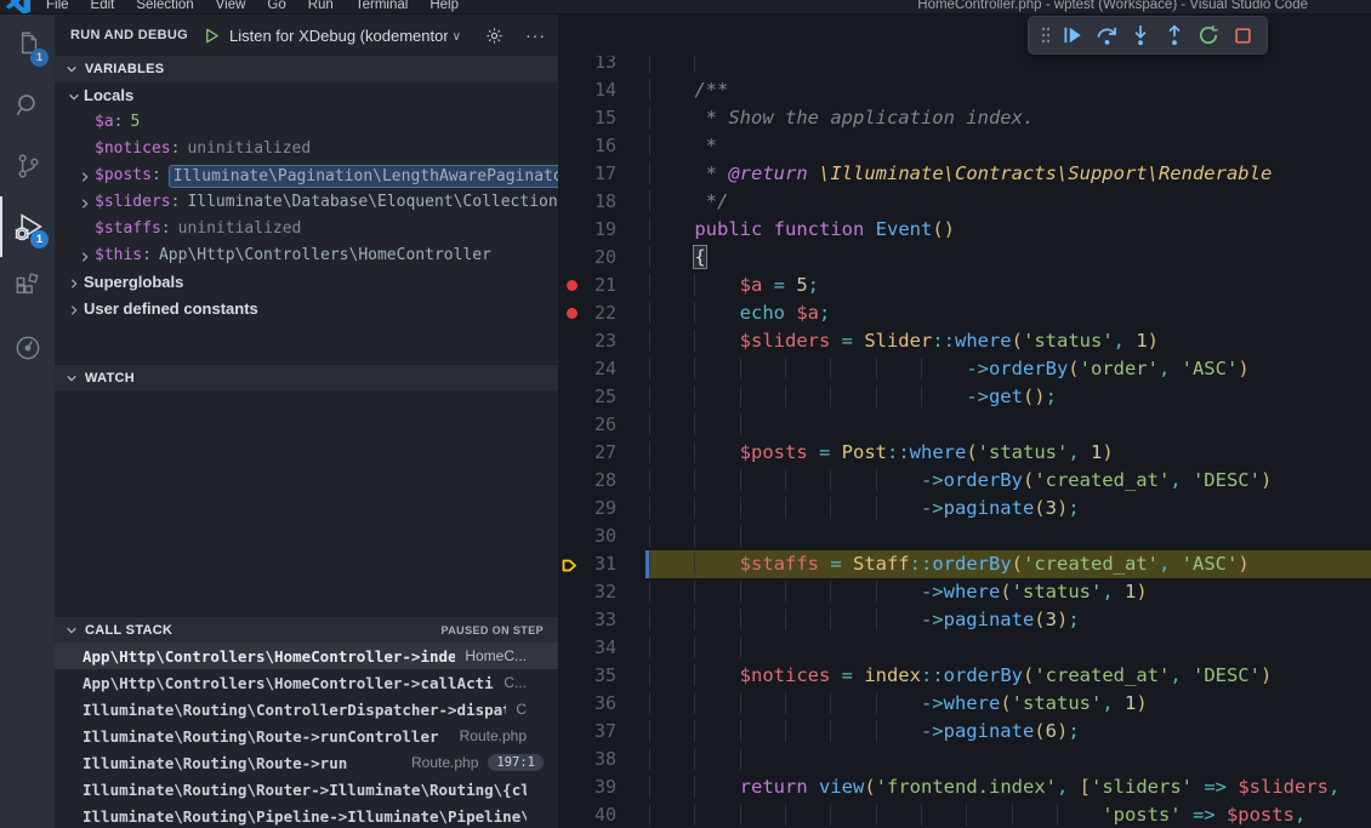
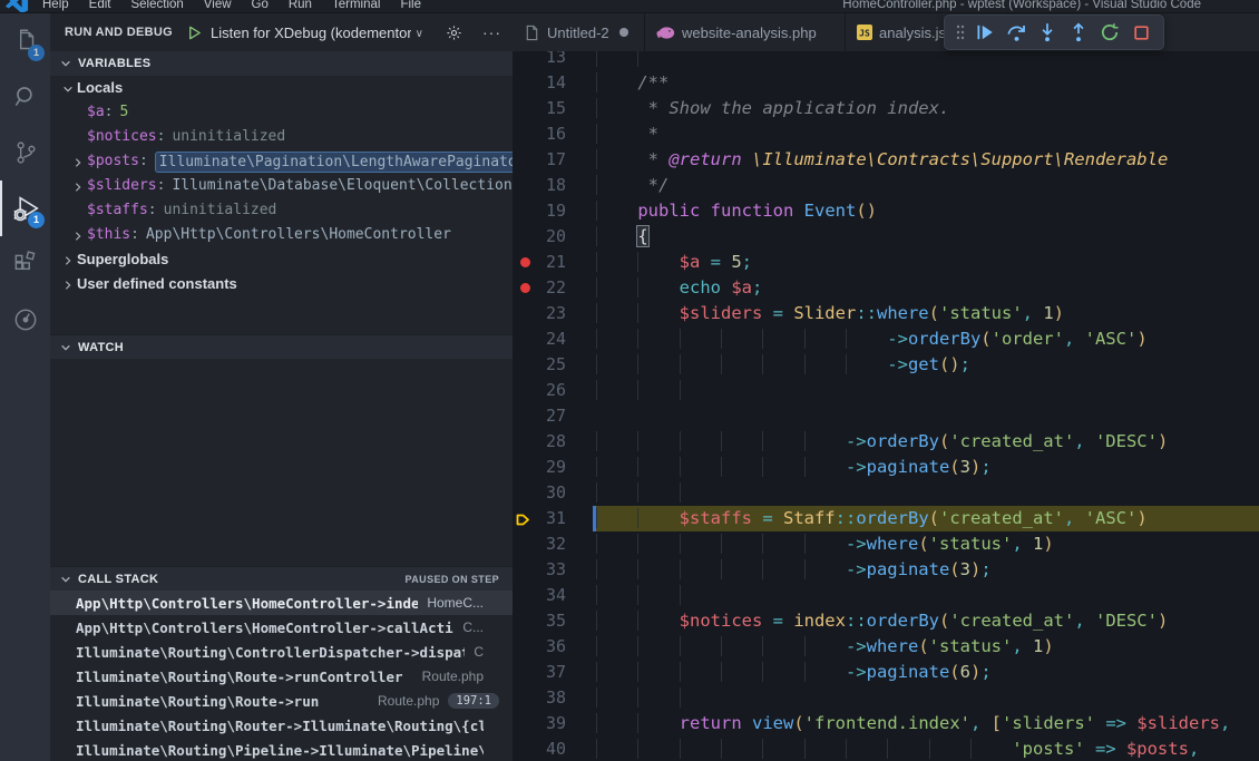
- File
+ Help
  Edit
  Selection
  View
  Go
  Run
  Terminal
- Help
+ File
  HomeController.php - wptest (Workspace) - Visual Studio Code
  1
  1
  RUN AND DEBUG
  Listen for XDebug (kodementor
  ∨
  ···
  VARIABLES
  Locals
  $a
  :
  5
  $notices
  :
  uninitialized
  $posts
  :
  Illuminate\Pagination\LengthAwarePaginat
  $sliders
  :
  Illuminate\Database\Eloquent\Collection
  $staffs
  :
  uninitialized
  $this
  :
  App\Http\Controllers\HomeController
  Superglobals
  User defined constants
  WATCH
  CALL STACK
  PAUSED ON STEP
  App\Http\Controllers\HomeController->inde
  HomeC...
  App\Http\Controllers\HomeController->callActi
  C...
  Illuminate\Routing\ControllerDispatcher->dispa
  C
  Illuminate\Routing\Route->runController
  Route.php
  Illuminate\Routing\Route->run
  Route.php
  197:1
  Illuminate\Routing\Router->Illuminate\Routing\{cl
  Illuminate\Routing\Pipeline->Illuminate\Pipeline\
+ Untitled-2
+ website-analysis.php
+ JS
+ analysis.js
  13
  14
  /**
  15
  * Show the application index.
  16
  *
  17
  * @return \Illuminate\Contracts\Support\Renderable
  18
  */
  19
  public function Event()
  20
  {
  21
  $a = 5;
  22
  echo $a;
  23
  $sliders = Slider::where('status', 1)
  24
  ->orderBy('order', 'ASC')
  25
  ->get();
  26
  27
- $posts = Post::where('status', 1)
  28
  ->orderBy('created_at', 'DESC')
  29
  ->paginate(3);
  30
  31
  $staffs = Staff::orderBy('created_at', 'ASC')
  32
  ->where('status', 1)
  33
  ->paginate(3);
  34
  35
  $notices = index::orderBy('created_at', 'DESC')
  36
  ->where('status', 1)
  37
  ->paginate(6);
  38
  39
  return view('frontend.index', ['sliders' => $sliders,
  40
  'posts' => $posts,
